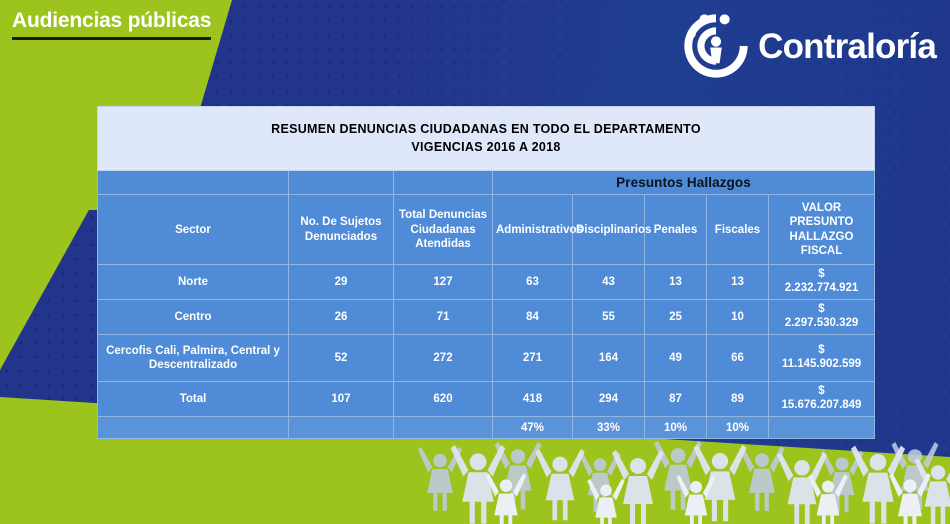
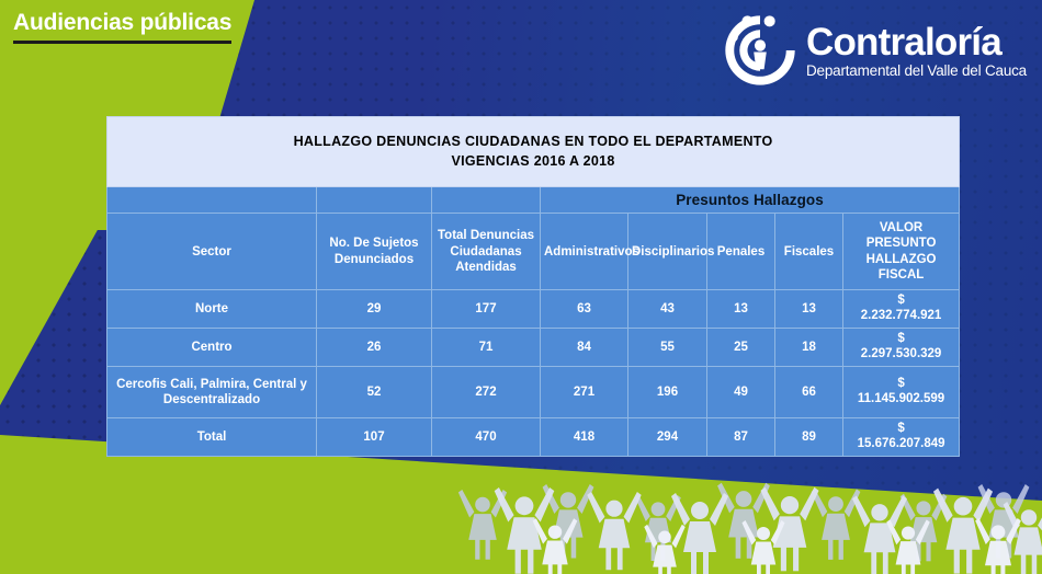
  Audiencias públicas
  Contraloría
+ Departamental del Valle del Cauca
- RESUMEN DENUNCIAS CIUDADANAS EN TODO EL DEPARTAMENTO VIGENCIAS 2016 A 2018
+ HALLAZGO DENUNCIAS CIUDADANAS EN TODO EL DEPARTAMENTO VIGENCIAS 2016 A 2018
  			Presuntos Hallazgos
  Sector	No. De Sujetos Denunciados	Total Denuncias Ciudadanas Atendidas	Administrativo	Disciplinarios	Penales	Fiscales	VALOR PRESUNTO HALLAZGO FISCAL
- Norte	29	127	63	43	13	13	$ 2.232.774.921
+ Norte	29	177	63	43	13	13	$ 2.232.774.921
- Centro	26	71	84	55	25	10	$ 2.297.530.329
+ Centro	26	71	84	55	25	18	$ 2.297.530.329
- Cercofis Cali, Palmira, Central y Descentralizado	52	272	271	164	49	66	$ 11.145.902.599
+ Cercofis Cali, Palmira, Central y Descentralizado	52	272	271	196	49	66	$ 11.145.902.599
- Total	107	620	418	294	87	89	$ 15.676.207.849
+ Total	107	470	418	294	87	89	$ 15.676.207.849
- 			47%	33%	10%	10%
